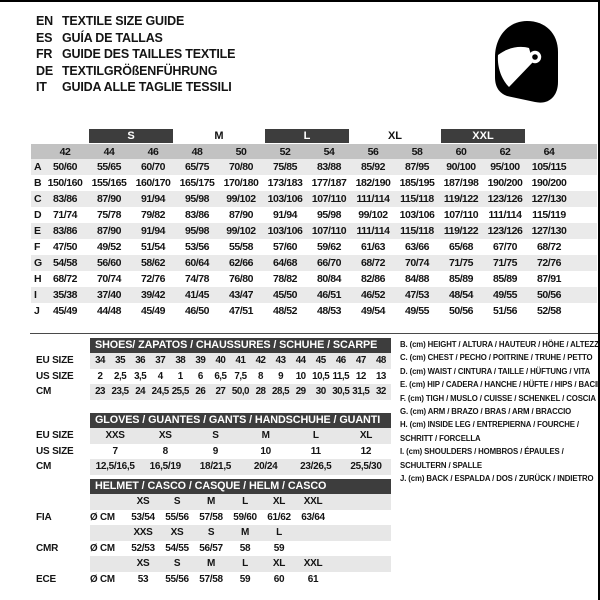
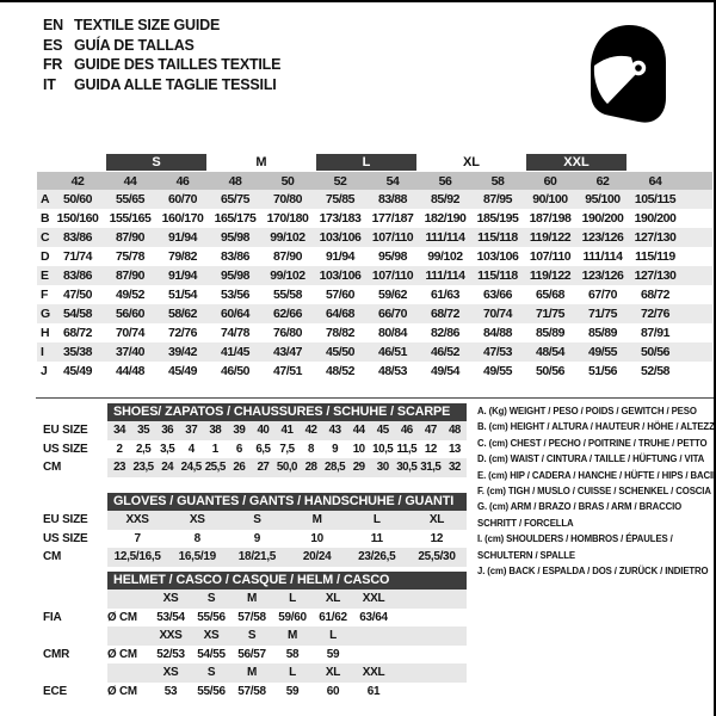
  EN
  TEXTILE SIZE GUIDE
  ES
  GUÍA DE TALLAS
  FR
  GUIDE DES TAILLES TEXTILE
- DE
- TEXTILGRÖßENFÜHRUNG
  IT
  GUIDA ALLE TAGLIE TESSILI
  S
  M
  L
  XL
  XXL
  42
  44
  46
  48
  50
  52
  54
  56
  58
  60
  62
  64
  A
  50/60
  55/65
  60/70
  65/75
  70/80
  75/85
  83/88
  85/92
  87/95
  90/100
  95/100
  105/115
  B
  150/160
  155/165
  160/170
  165/175
  170/180
  173/183
  177/187
  182/190
  185/195
  187/198
  190/200
  190/200
  C
  83/86
  87/90
  91/94
  95/98
  99/102
  103/106
  107/110
  111/114
  115/118
  119/122
  123/126
  127/130
  D
  71/74
  75/78
  79/82
  83/86
  87/90
  91/94
  95/98
  99/102
  103/106
  107/110
  111/114
  115/119
  E
  83/86
  87/90
  91/94
  95/98
  99/102
  103/106
  107/110
  111/114
  115/118
  119/122
  123/126
  127/130
  F
  47/50
  49/52
  51/54
  53/56
  55/58
  57/60
  59/62
  61/63
  63/66
  65/68
  67/70
  68/72
  G
  54/58
  56/60
  58/62
  60/64
  62/66
  64/68
  66/70
  68/72
  70/74
  71/75
  71/75
  72/76
  H
  68/72
  70/74
  72/76
  74/78
  76/80
  78/82
  80/84
  82/86
  84/88
  85/89
  85/89
  87/91
  I
  35/38
  37/40
  39/42
  41/45
  43/47
  45/50
  46/51
  46/52
  47/53
  48/54
  49/55
  50/56
  J
  45/49
  44/48
  45/49
  46/50
  47/51
  48/52
  48/53
  49/54
  49/55
  50/56
  51/56
  52/58
  SHOES/ ZAPATOS / CHAUSSURES / SCHUHE / SCARPE
  EU SIZE
  34
  35
  36
  37
  38
  39
  40
  41
  42
  43
  44
  45
  46
  47
  48
  US SIZE
  2
  2,5
  3,5
  4
  1
  6
  6,5
  7,5
  8
  9
  10
  10,5
  11,5
  12
  13
  CM
  23
  23,5
  24
  24,5
  25,5
  26
  27
  50,0
  28
  28,5
  29
  30
  30,5
  31,5
  32
  GLOVES / GUANTES / GANTS / HANDSCHUHE / GUANTI
  EU SIZE
  XXS
  XS
  S
  M
  L
  XL
  US SIZE
  7
  8
  9
  10
  11
  12
  CM
  12,5/16,5
  16,5/19
  18/21,5
  20/24
  23/26,5
  25,5/30
  HELMET / CASCO / CASQUE / HELM / CASCO
  XS
  S
  M
  L
  XL
  XXL
  FIA
  Ø CM
  53/54
  55/56
  57/58
  59/60
  61/62
  63/64
  XXS
  XS
  S
  M
  L
  CMR
  Ø CM
  52/53
  54/55
  56/57
  58
  59
  XS
  S
  M
  L
  XL
  XXL
  ECE
  Ø CM
  53
  55/56
  57/58
  59
  60
  61
+ A. (Kg) WEIGHT / PESO / POIDS / GEWITCH / PESO
  B. (cm) HEIGHT / ALTURA / HAUTEUR / HÖHE / ALTEZZ
  C. (cm) CHEST / PECHO / POITRINE / TRUHE / PETTO
  D. (cm) WAIST / CINTURA / TAILLE / HÜFTUNG / VITA
  E. (cm) HIP / CADERA / HANCHE / HÜFTE / HIPS / BACI
  F. (cm) TIGH / MUSLO / CUISSE / SCHENKEL / COSCIA
  G. (cm) ARM / BRAZO / BRAS / ARM / BRACCIO
- H. (cm) INSIDE LEG / ENTREPIERNA / FOURCHE /
  SCHRITT / FORCELLA
  I. (cm) SHOULDERS / HOMBROS / ÉPAULES /
  SCHULTERN / SPALLE
  J. (cm) BACK / ESPALDA / DOS / ZURÜCK / INDIETRO
